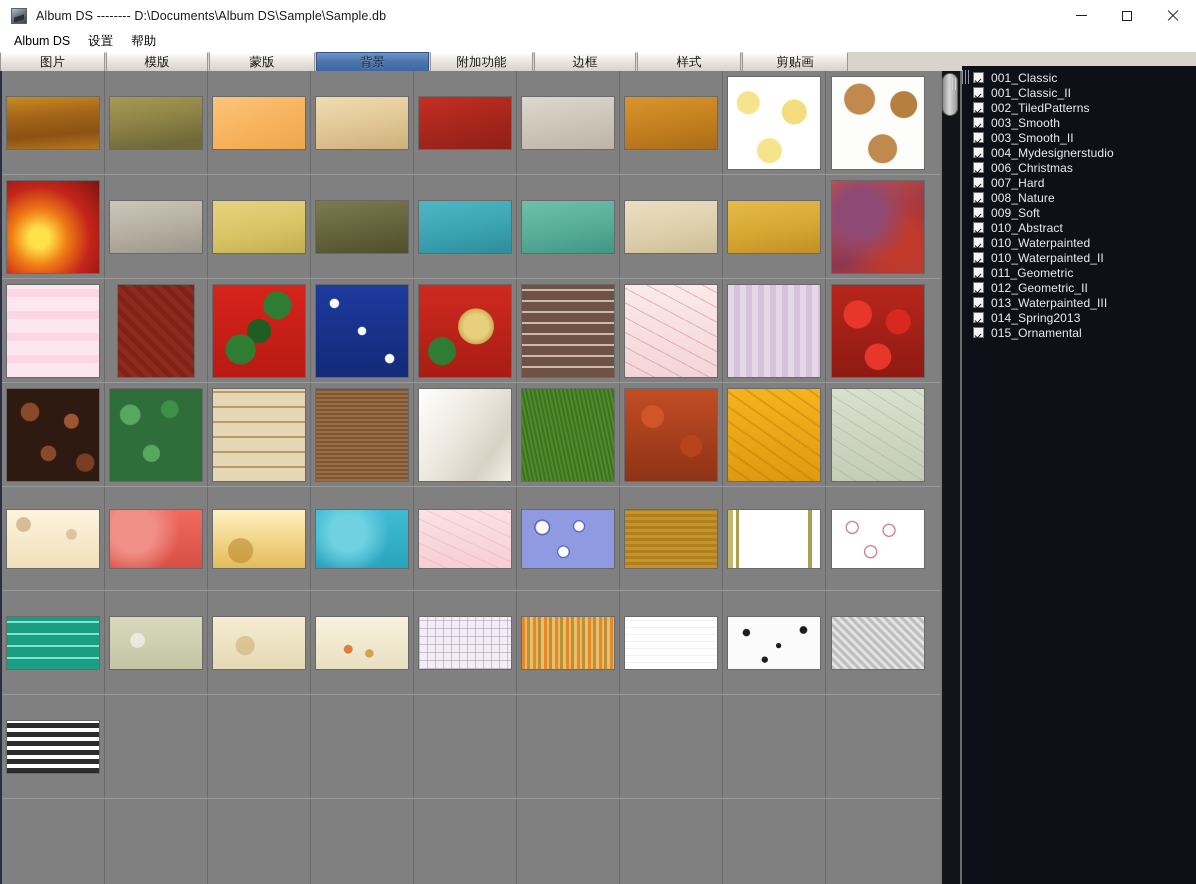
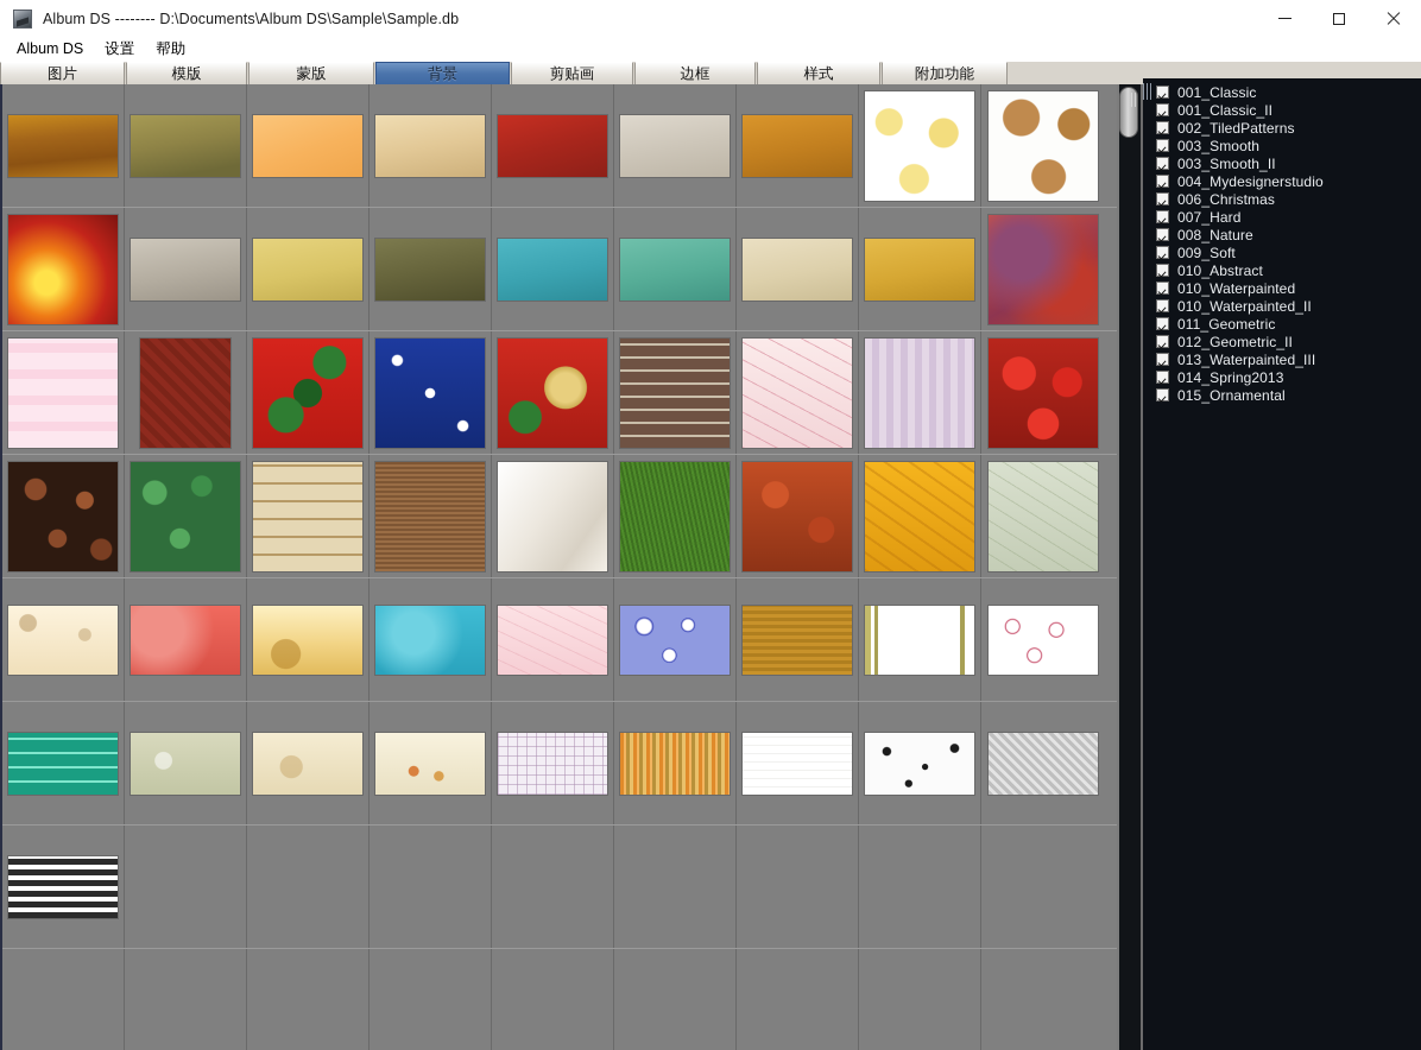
  Album DS -------- D:\Documents\Album DS\Sample\Sample.db
  Album DS
  设置
  帮助
  图片
  模版
  蒙版
  背景
- 附加功能
+ 剪贴画
  边框
  样式
- 剪贴画
+ 附加功能
  001_Classic
  001_Classic_II
  002_TiledPatterns
  003_Smooth
  003_Smooth_II
  004_Mydesignerstudio
  006_Christmas
  007_Hard
  008_Nature
  009_Soft
  010_Abstract
  010_Waterpainted
  010_Waterpainted_II
  011_Geometric
  012_Geometric_II
  013_Waterpainted_III
  014_Spring2013
  015_Ornamental
